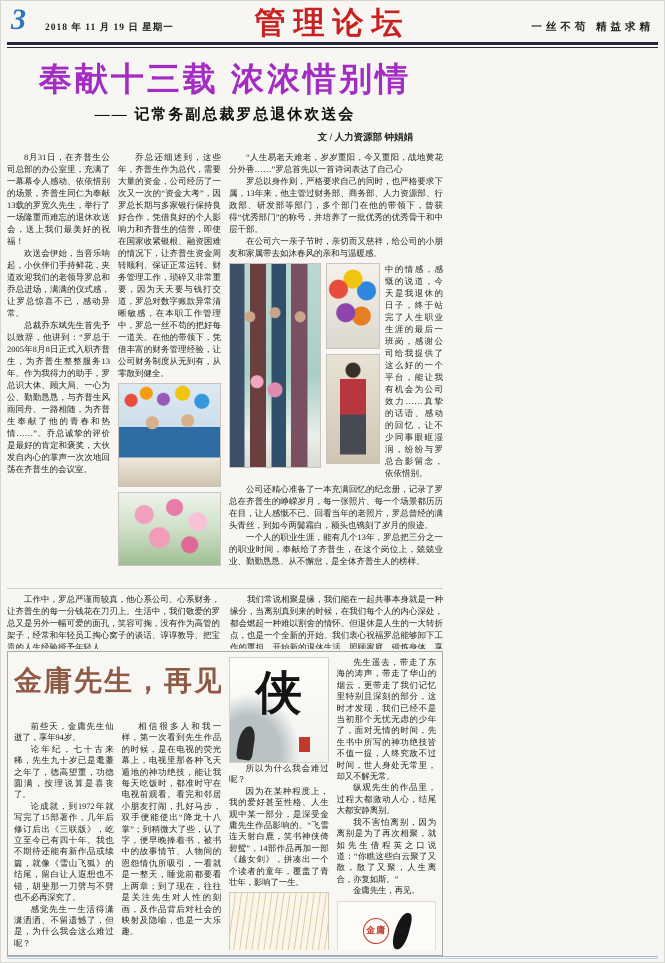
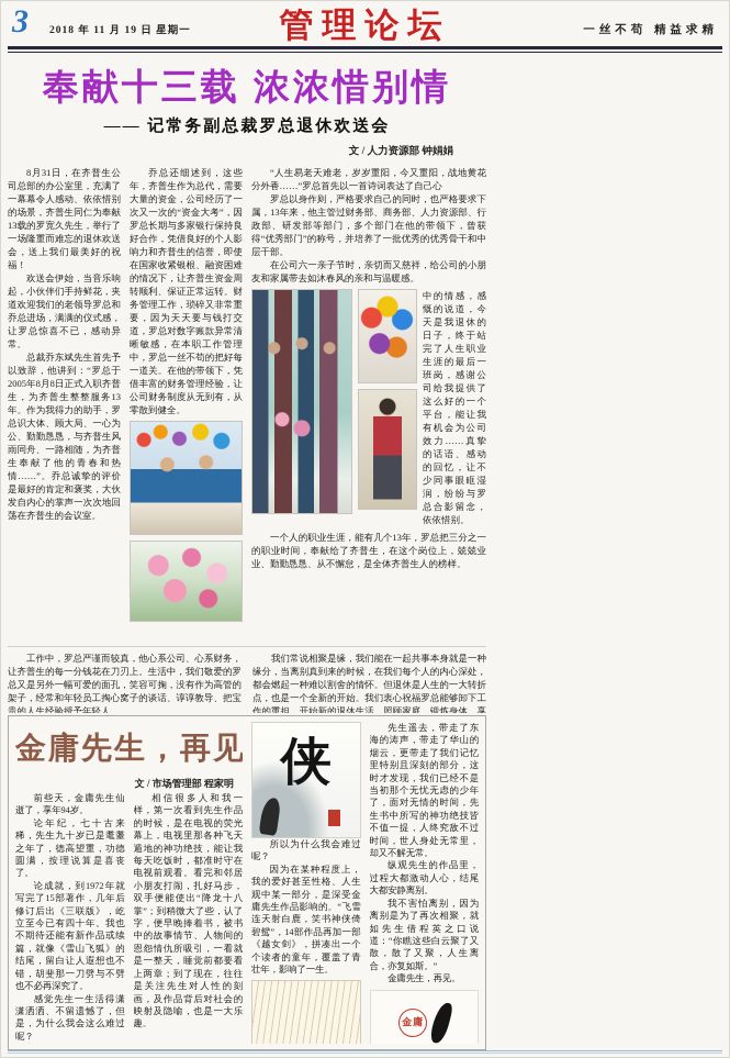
  3
  2018 年 11 月 19 日 星期一
  管理论坛
  一丝不苟 精益求精
  奉献十三载 浓浓惜别情
  —— 记常务副总裁罗总退休欢送会
  文 / 人力资源部 钟娟娟
  8月31日，在齐普生公司总部的办公室里，充满了一幕幕令人感动、依依惜别的场景，齐普生同仁为奉献13载的罗宽久先生，举行了一场隆重而难忘的退休欢送会，送上我们最美好的祝福！
  欢送会伊始，当音乐响起，小伙伴们手持鲜花，夹道欢迎我们的老领导罗总和乔总进场，满满的仪式感，让罗总惊喜不已，感动异常。
  总裁乔东斌先生首先予以致辞，他讲到：“罗总于2005年8月8日正式入职齐普生，为齐普生整整服务13年。作为我得力的助手，罗总识大体、顾大局、一心为公、勤勤恳恳，与齐普生风雨同舟、一路相随，为齐普生奉献了他的青春和热情……”。乔总诚挚的评价是最好的肯定和褒奖，大伙发自内心的掌声一次次地回荡在齐普生的会议室。
  乔总还细述到，这些年，齐普生作为总代，需要大量的资金，公司经历了一次又一次的“资金大考”，因罗总长期与多家银行保持良好合作，凭借良好的个人影响力和齐普生的信誉，即使在国家收紧银根、融资困难的情况下，让齐普生资金周转顺利、保证正常运转。财务管理工作，琐碎又非常重要，因为天天要与钱打交道，罗总对数字账款异常清晰敏感，在本职工作管理中，罗总一丝不苟的把好每一道关。在他的带领下，凭借丰富的财务管理经验，让公司财务制度从无到有，从零散到健全。
  “人生易老天难老，岁岁重阳，今又重阳，战地黄花分外香……”罗总首先以一首诗词表达了自己心
  罗总以身作则，严格要求自己的同时，也严格要求下属，13年来，他主管过财务部、商务部、人力资源部、行政部、研发部等部门，多个部门在他的带领下，曾获得“优秀部门”的称号，并培养了一批优秀的优秀骨干和中层干部。
  在公司六一亲子节时，亲切而又慈祥，给公司的小朋友和家属带去如沐春风的亲和与温暖感。
  中的情感，感慨的说道，今天是我退休的日子，终于站完了人生职业生涯的最后一班岗，感谢公司给我提供了这么好的一个平台，能让我有机会为公司效力……真挚的话语、感动的回忆，让不少同事眼眶湿润，纷纷与罗总合影留念，依依惜别。
- 公司还精心准备了一本充满回忆的纪念册，记录了罗总在齐普生的峥嵘岁月，每一张照片、每一个场景都历历在目，让人感慨不已。回看当年的老照片，罗总曾经的满头青丝，到如今两鬓霜白，额头也镌刻了岁月的痕迹。
  一个人的职业生涯，能有几个13年，罗总把三分之一的职业时间，奉献给了齐普生，在这个岗位上，兢兢业业、勤勤恳恳、从不懈怠，是全体齐普生人的榜样。
  工作中，罗总严谨而较真，他心系公司、心系财务，让齐普生的每一分钱花在刀刃上。生活中，我们敬爱的罗总又是另外一幅可爱的面孔，笑容可掬，没有作为高管的架子，经常和年轻员工掏心窝子的谈话、谆谆教导、把宝贵的人生经验授予年轻人。
  我们常说相聚是缘，我们能在一起共事本身就是一种缘分，当离别真到来的时候，在我们每个人的内心深处，都会燃起一种难以割舍的情怀。但退休是人生的一大转折点，也是一个全新的开始。我们衷心祝福罗总能够卸下工作的重担，开始新的退休生活，照顾家庭、锻炼身体，享
  金庸先生，再见
+ 文 / 市场管理部 程家明
  前些天，金庸先生仙逝了，享年94岁。
  论年纪，七十古来稀，先生九十岁已是耄耋之年了，德高望重，功德圆满，按理说算是喜丧了。
  论成就，到1972年就写完了15部著作，几年后修订后出《三联版》，屹立至今已有四十年。我也不期待还能有新作品或续篇，就像《雪山飞狐》的结尾，留白让人遐想也不错，胡斐那一刀劈与不劈也不必再深究了。
  感觉先生一生活得潇潇洒洒、不留遗憾了，但是，为什么我会这么难过呢？
  相信很多人和我一样，第一次看到先生作品的时候，是在电视的荧光幕上，电视里那各种飞天遁地的神功绝技，能让我每天吃饭时，都准时守在电视前观看。看完和邻居小朋友打闹，扎好马步，双手便能使出“降龙十八掌”；到稍微大了些，认了字，便早晚捧着书，被书中的故事情节、人物间的恩怨情仇所吸引，一看就是一整天，睡觉前都要看上两章；到了现在，往往是关注先生对人性的刻画，及作品背后对社会的映射及隐喻，也是一大乐趣。
  侠
  所以为什么我会难过呢？
  因为在某种程度上，我的爱好甚至性格、人生观中某一部分，是深受金庸先生作品影响的。“飞雪连天射白鹿，笑书神侠倚碧鸳”，14部作品再加一部《越女剑》，拼凑出一个个读者的童年，覆盖了青壮年，影响了一生。
  先生遥去，带走了东海的涛声，带走了华山的烟云，更带走了我们记忆里特别且深刻的部分，这时才发现，我们已经不是当初那个无忧无虑的少年了，面对无情的时间，先生书中所写的神功绝技皆不值一提，人终究敌不过时间，世人身处无常里，却又不解无常。
  纵观先生的作品里，过程大都激动人心，结尾大都安静离别。
  我不害怕离别，因为离别是为了再次相聚，就如先生借程英之口说道：“你瞧这些白云聚了又散，散了又聚，人生离合，亦复如斯。”
  金庸先生，再见。
  金庸
